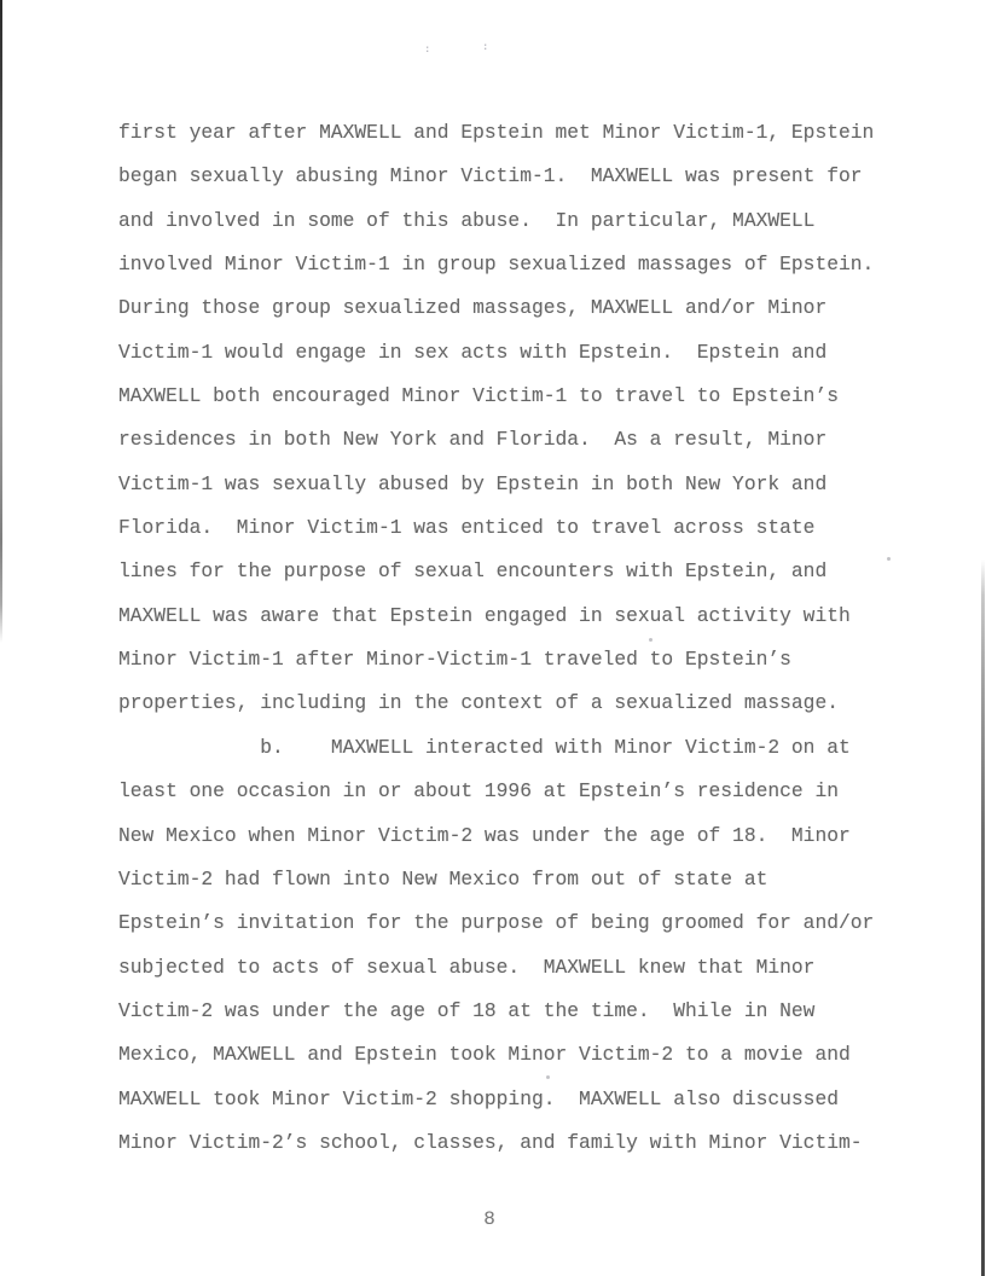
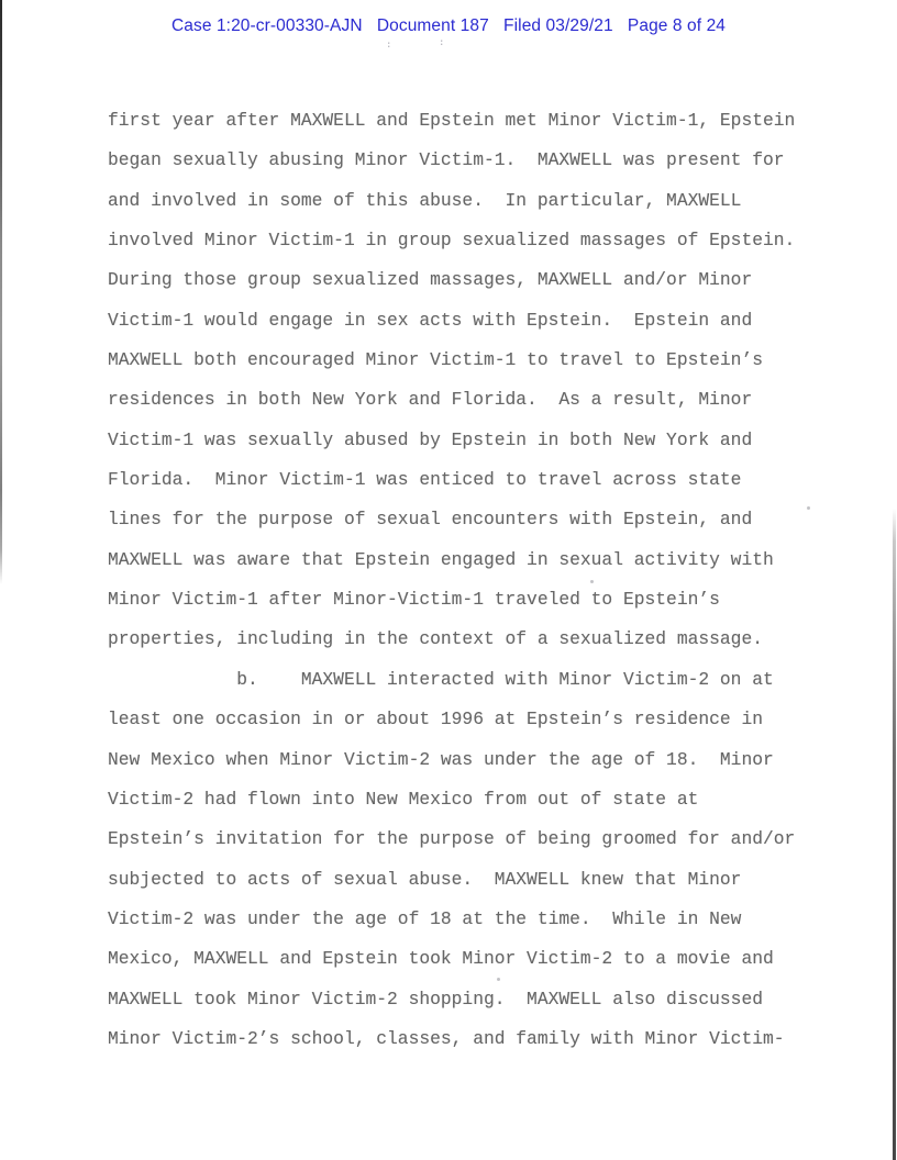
+ Case 1:20-cr-00330-AJN Document 187 Filed 03/29/21 Page 8 of 24
  :
  :
  first year after MAXWELL and Epstein met Minor Victim-1, Epstein
  began sexually abusing Minor Victim-1. MAXWELL was present for
  and involved in some of this abuse. In particular, MAXWELL
  involved Minor Victim-1 in group sexualized massages of Epstein.
  During those group sexualized massages, MAXWELL and/or Minor
  Victim-1 would engage in sex acts with Epstein. Epstein and
  MAXWELL both encouraged Minor Victim-1 to travel to Epstein’s
  residences in both New York and Florida. As a result, Minor
  Victim-1 was sexually abused by Epstein in both New York and
  Florida. Minor Victim-1 was enticed to travel across state
  lines for the purpose of sexual encounters with Epstein, and
  MAXWELL was aware that Epstein engaged in sexual activity with
  Minor Victim-1 after Minor-Victim-1 traveled to Epstein’s
  properties, including in the context of a sexualized massage.
  b. MAXWELL interacted with Minor Victim-2 on at
  least one occasion in or about 1996 at Epstein’s residence in
  New Mexico when Minor Victim-2 was under the age of 18. Minor
  Victim-2 had flown into New Mexico from out of state at
  Epstein’s invitation for the purpose of being groomed for and/or
  subjected to acts of sexual abuse. MAXWELL knew that Minor
  Victim-2 was under the age of 18 at the time. While in New
  Mexico, MAXWELL and Epstein took Minor Victim-2 to a movie and
  MAXWELL took Minor Victim-2 shopping. MAXWELL also discussed
  Minor Victim-2’s school, classes, and family with Minor Victim-
- 8
